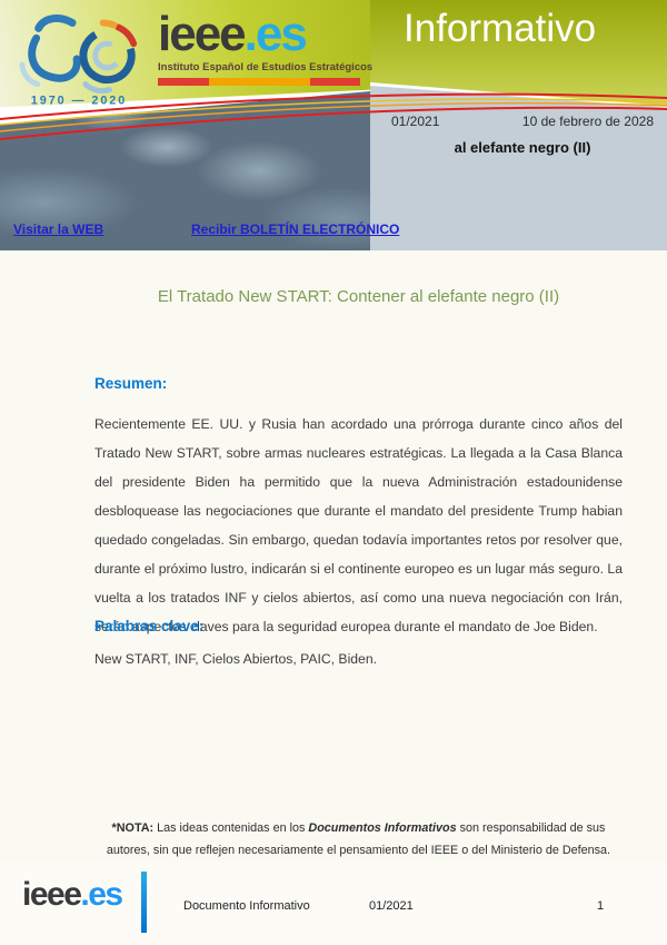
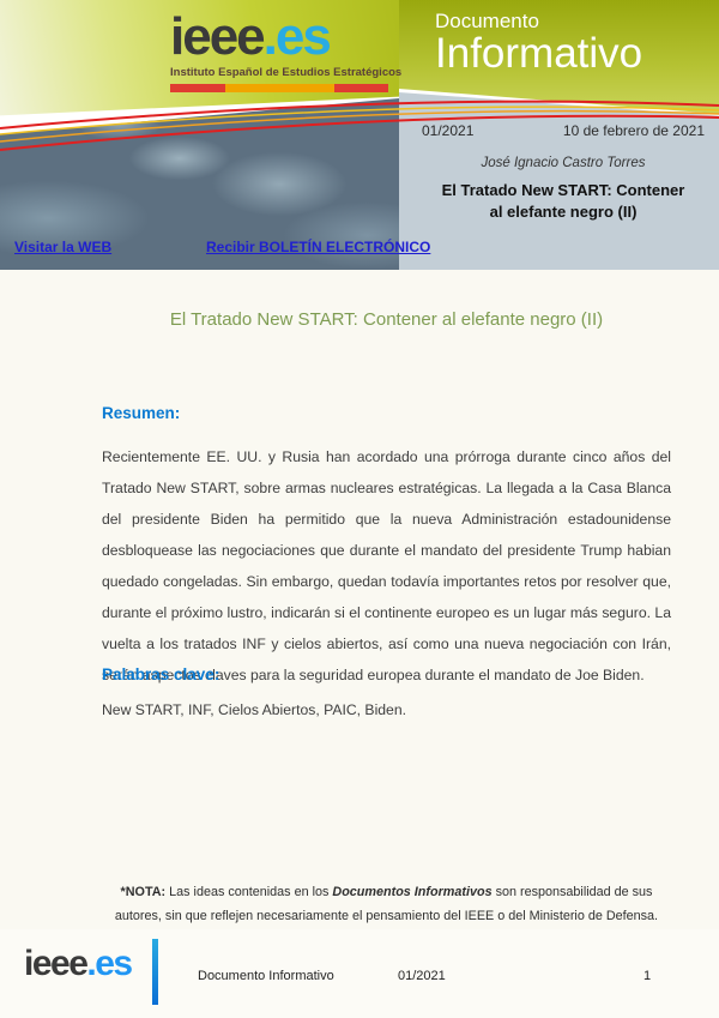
- 1970 — 2020
  ieee.es
  Instituto Español de Estudios Estratégicos
+ Documento
  Informativo
  Visitar la WEB
  Recibir BOLETÍN ELECTRÓNICO
  01/2021
- 10 de febrero de 2028
+ 10 de febrero de 2021
+ José Ignacio Castro Torres
+ El Tratado New START: Contener
  al elefante negro (II)
  El Tratado New START: Contener al elefante negro (II)
  Resumen:
  Recientemente EE. UU. y Rusia han acordado una prórroga durante cinco años del Tratado New START, sobre armas nucleares estratégicas. La llegada a la Casa Blanca del presidente Biden ha permitido que la nueva Administración estadounidense desbloquease las negociaciones que durante el mandato del presidente Trump habian quedado congeladas. Sin embargo, quedan todavía importantes retos por resolver que, durante el próximo lustro, indicarán si el continente europeo es un lugar más seguro. La vuelta a los tratados INF y cielos abiertos, así como una nueva negociación con Irán, serán aspectos claves para la seguridad europea durante el mandato de Joe Biden.
  Palabras clave:
  New START, INF, Cielos Abiertos, PAIC, Biden.
  *NOTA: Las ideas contenidas en los Documentos Informativos son responsabilidad de sus autores, sin que reflejen necesariamente el pensamiento del IEEE o del Ministerio de Defensa.
  ieee.es
  Documento Informativo
  01/2021
  1
